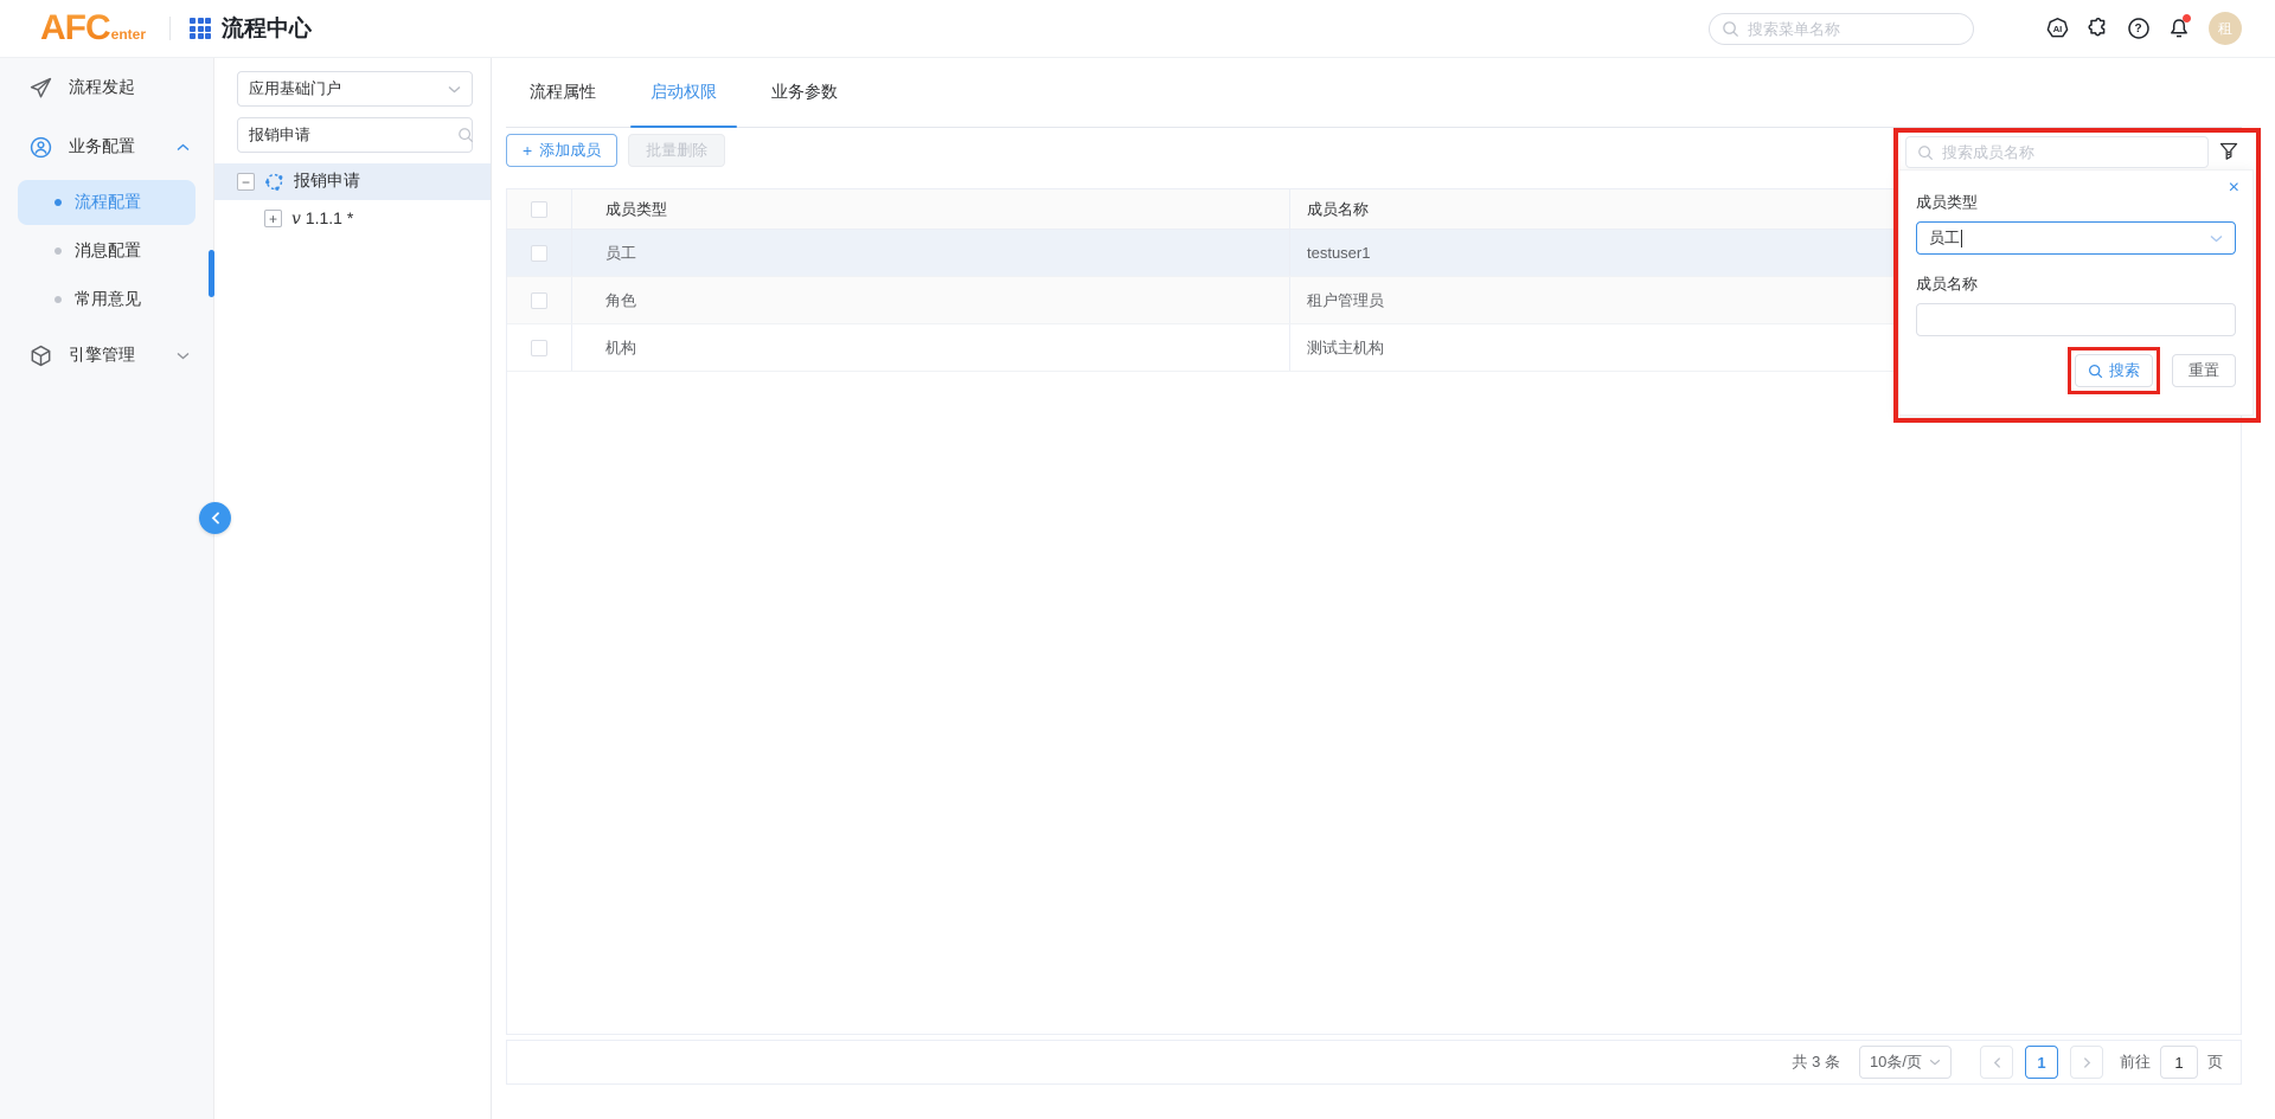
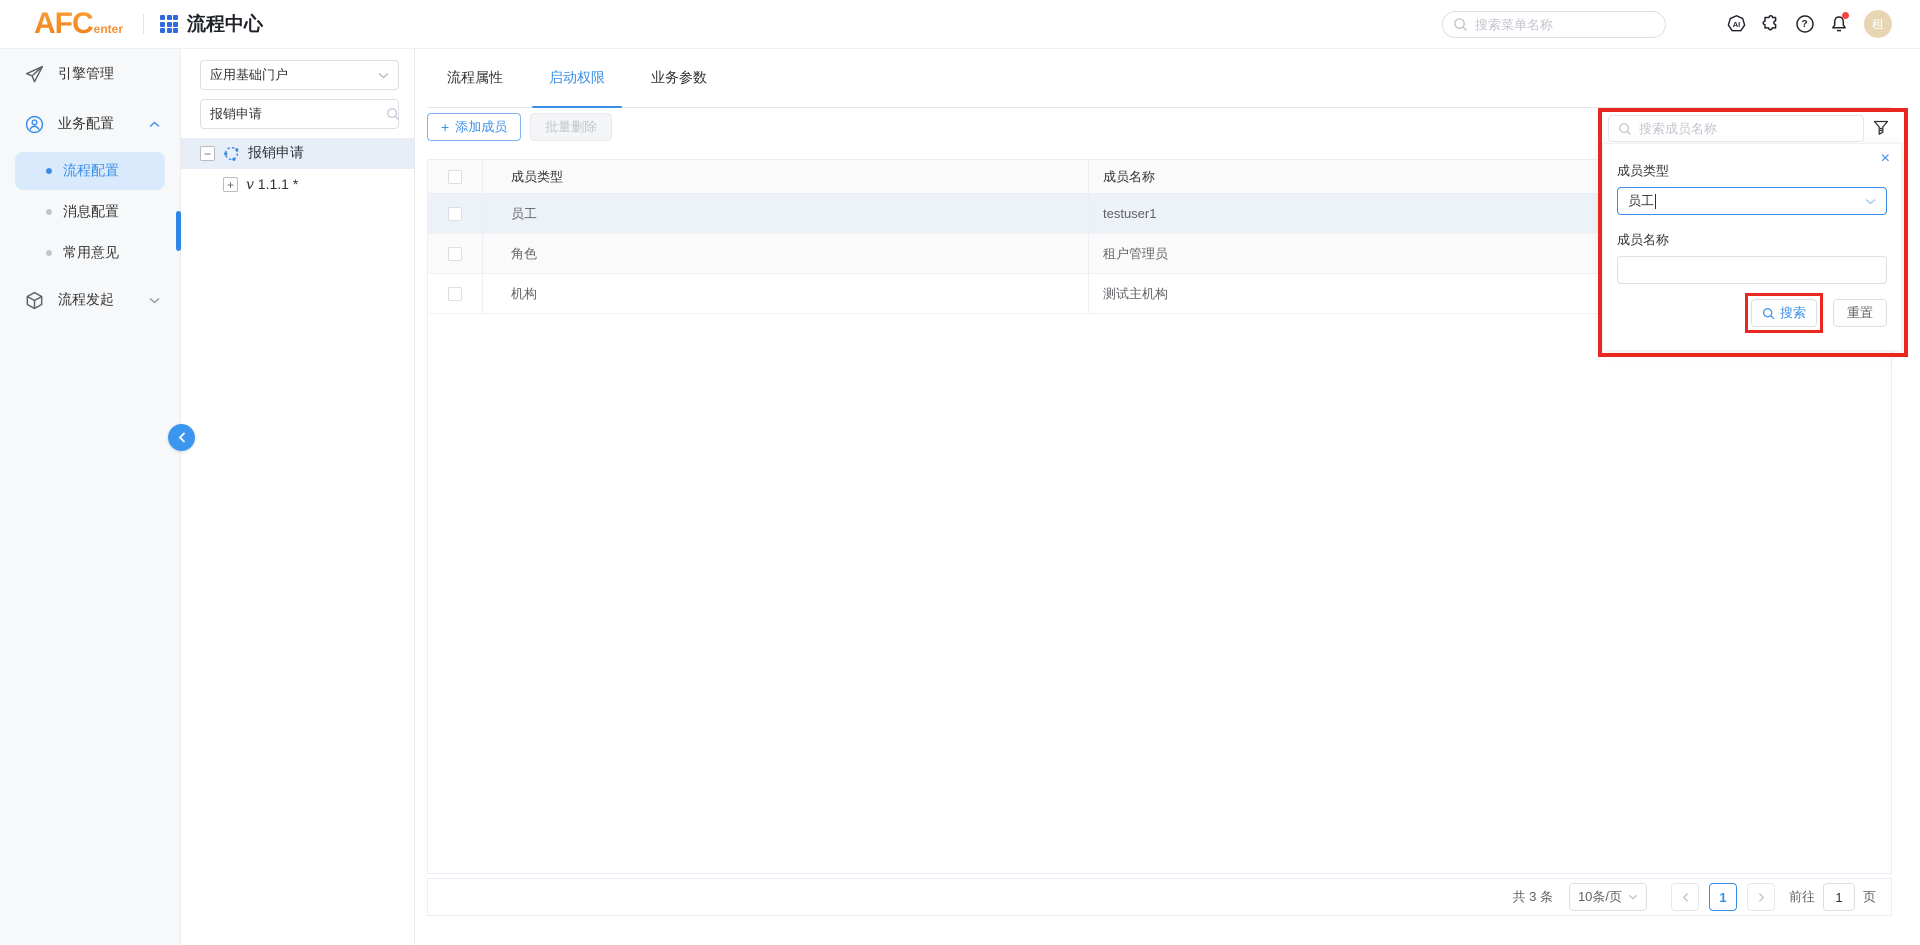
  AFC
  enter
  流程中心
  搜索菜单名称
  AI
  ?
  租
- 流程发起
+ 引擎管理
  业务配置
  流程配置
  消息配置
  常用意见
- 引擎管理
+ 流程发起
  应用基础门户
  报销申请
  −
  报销申请
  +
  v 1.1.1 *
  流程属性
  启动权限
  业务参数
  +
  添加成员
  批量删除
  成员类型
  成员名称
  员工
  testuser1
  角色
  租户管理员
  机构
  测试主机构
  共 3 条
  10条/页
  1
  前往
  1
  页
  搜索成员名称
  ×
  成员类型
  员工
  成员名称
  搜索
  重置
